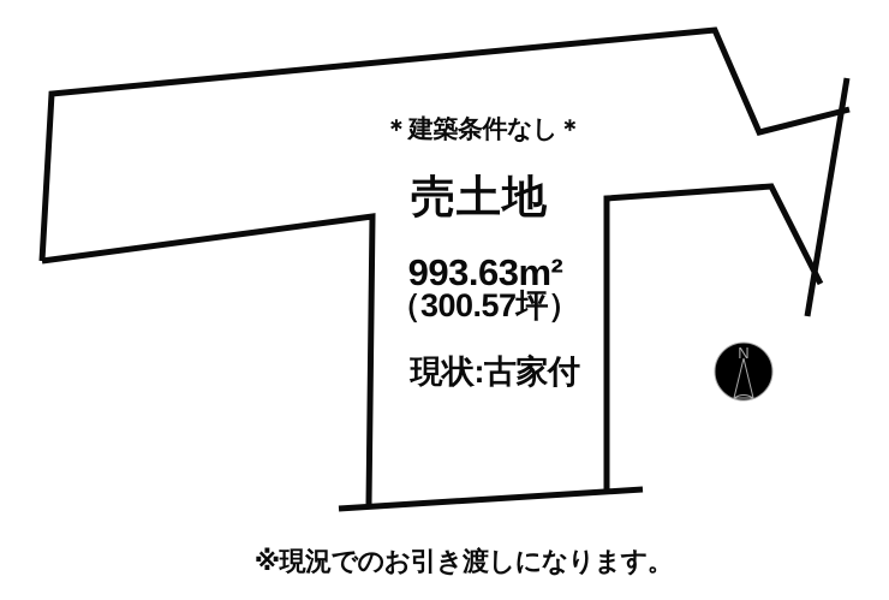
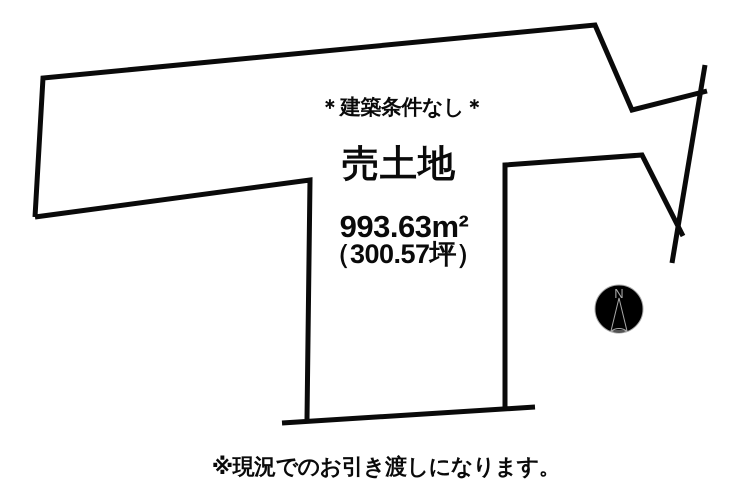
  N
  ＊建築条件なし＊
  売土地
  993.63m²
  （300.57坪）
- 現状:古家付
  ※現況でのお引き渡しになります。
